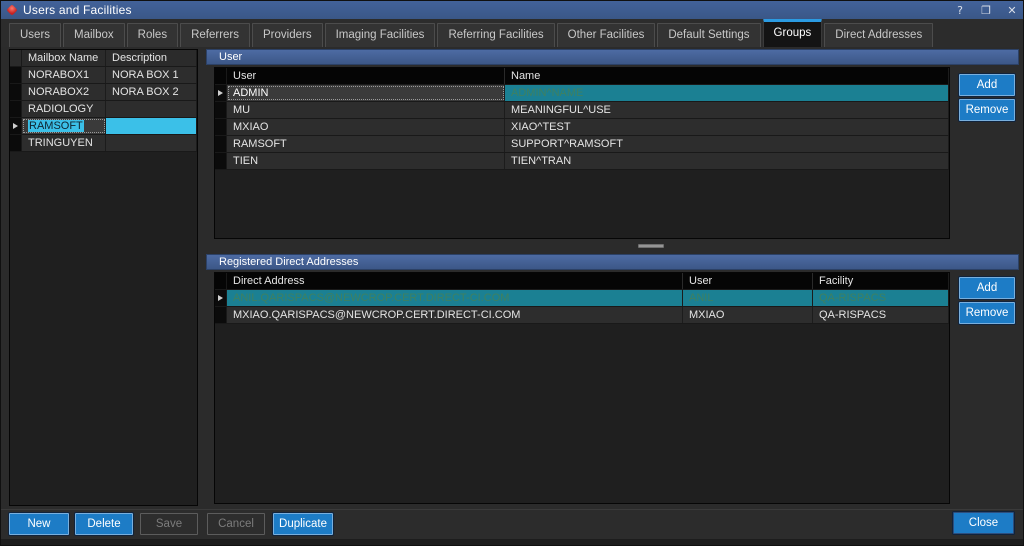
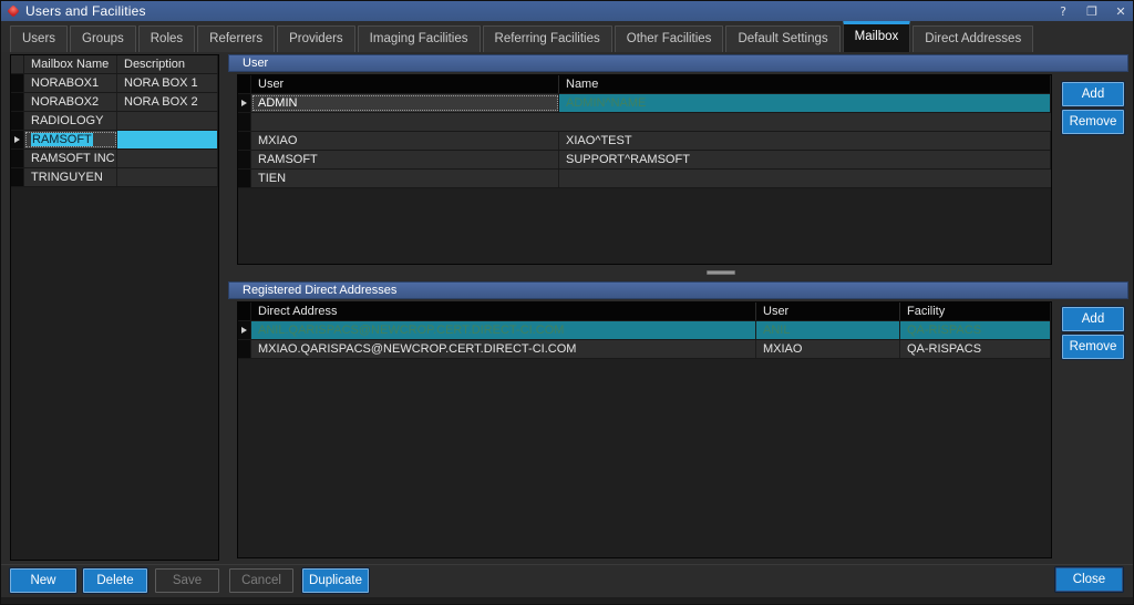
  Users and Facilities
  ?
  ❐
  ✕
  Users
- Mailbox
+ Groups
  Roles
  Referrers
  Providers
  Imaging Facilities
  Referring Facilities
  Other Facilities
  Default Settings
- Groups
+ Mailbox
  Direct Addresses
  Mailbox Name
  Description
  NORABOX1
  NORA BOX 1
  NORABOX2
  NORA BOX 2
  RADIOLOGY
  RAMSOFT
+ RAMSOFT INC
  TRINGUYEN
  User
  User
  Name
  ADMIN
  ADMIN^NAME
- MU
- MEANINGFUL^USE
  MXIAO
  XIAO^TEST
  RAMSOFT
  SUPPORT^RAMSOFT
  TIEN
- TIEN^TRAN
  Add
  Remove
  Registered Direct Addresses
  Direct Address
  User
  Facility
  ANIL.QARISPACS@NEWCROP.CERT.DIRECT-CI.COM
  ANIL
  QA-RISPACS
  MXIAO.QARISPACS@NEWCROP.CERT.DIRECT-CI.COM
  MXIAO
  QA-RISPACS
  Add
  Remove
  New
  Delete
  Save
  Cancel
  Duplicate
  Close
